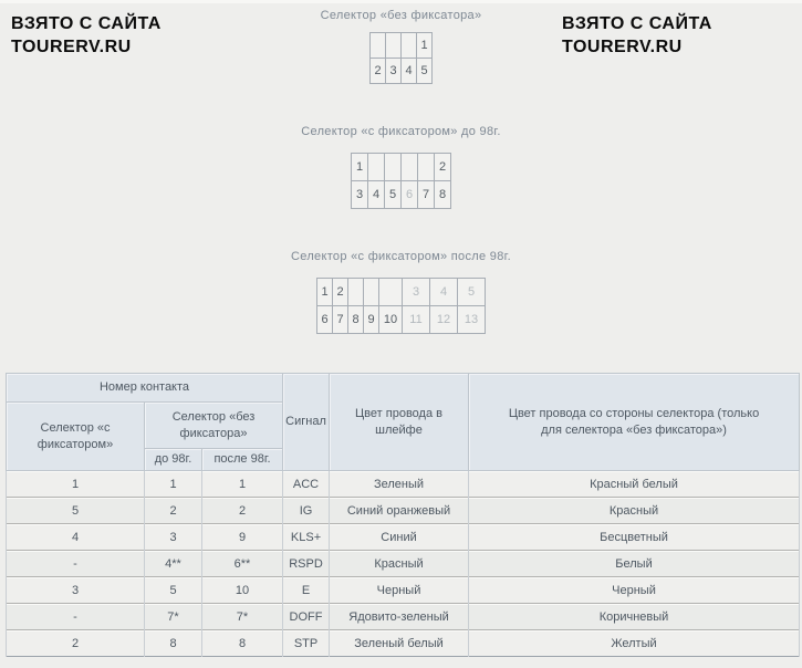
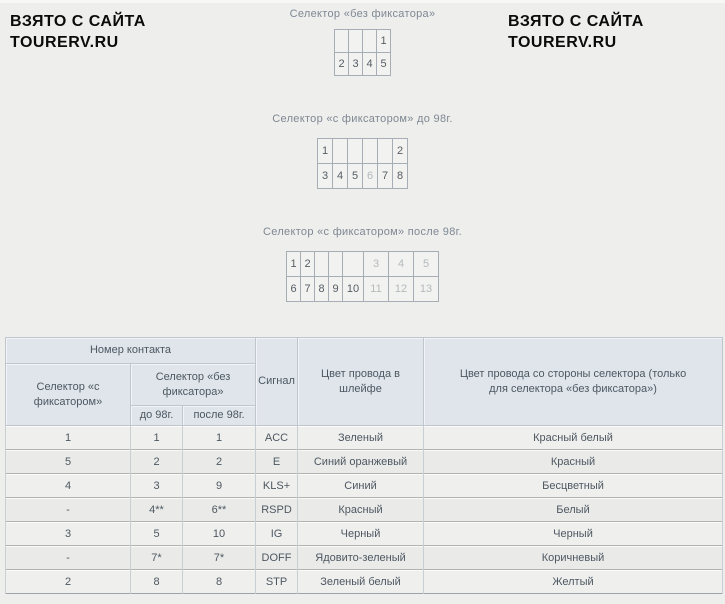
  ВЗЯТО С САЙТА TOURERV.RU
  ВЗЯТО С САЙТА TOURERV.RU
  Селектор «без фиксатора»
  			1
  2	3	4	5
  Селектор «с фиксатором» до 98г.
  1					2
  3	4	5	6	7	8
  Селектор «с фиксатором» после 98г.
  1	2				3	4	5
  6	7	8	9	10	11	12	13
  Номер контакта	Сигнал	Цвет провода в шлейфе	Цвет провода со стороны селектора (только для селектора «без фиксатора»)
  Селектор «с фиксатором»	Селектор «без фиксатора»
  до 98г.	после 98г.
  1	1	1	ACC	Зеленый	Красный белый
- 5	2	2	IG	Синий оранжевый	Красный
+ 5	2	2	E	Синий оранжевый	Красный
  4	3	9	KLS+	Синий	Бесцветный
  -	4**	6**	RSPD	Красный	Белый
- 3	5	10	E	Черный	Черный
+ 3	5	10	IG	Черный	Черный
  -	7*	7*	DOFF	Ядовито-зеленый	Коричневый
  2	8	8	STP	Зеленый белый	Желтый
